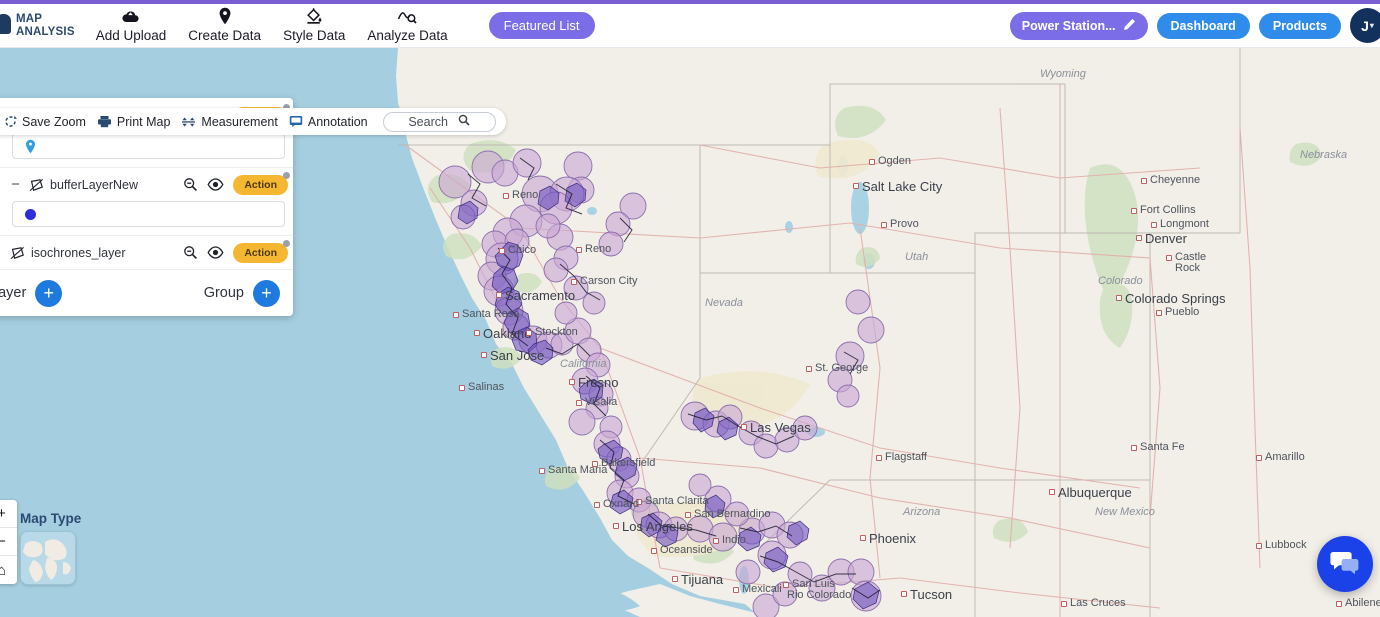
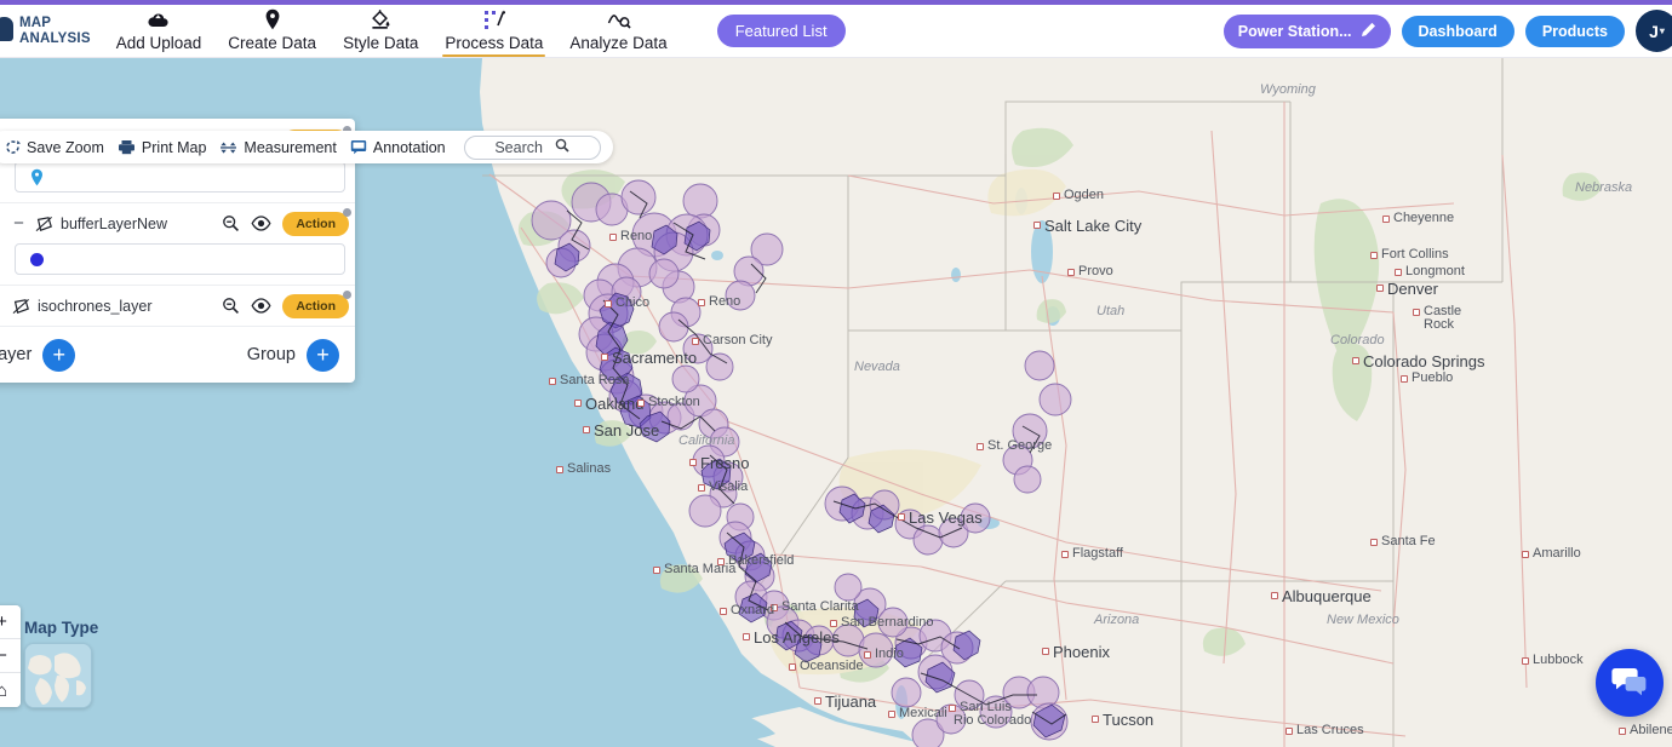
  MAP
  ANALYSIS
  Add Upload
  Create Data
  Style Data
+ Process Data
  Analyze Data
  Featured List
  Power Station...
  Dashboard
  Products
  J
  ▾
  Reno
  Chico
  Reno
  Carson City
  Sacramento
  Santa Rosa
  Oaklan
  Stockton
  San Jose
  Salinas
  Fresno
  Visalia
  Bakersfield
  Santa Maria
  Santa Clarita
  Oxnard
  Los Angeles
  San Bernardino
  Indio
  Oceanside
  Tijuana
  Mexicali
  San Luis
  Rio Colorado
  Las Vegas
  St. George
  Flagstaff
  Phoenix
  Tucson
  Ogden
  Salt Lake City
  Provo
  Cheyenne
  Fort Collins
  Longmont
  Denver
  Castle
  Rock
  Colorado Springs
  Pueblo
  Santa Fe
  Albuquerque
  Amarillo
  Lubbock
  Las Cruces
  Abilene
  Wyoming
  Nebraska
  Nevada
  Utah
  Colorado
  California
  Arizona
  New Mexico
  Save Zoom
  Print Map
  Measurement
  Annotation
  Search
  −
  bufferLayerNew
  Action
  isochrones_layer
  Action
  ayer
  +
  Group
  +
  +
  −
  ⌂
  Map Type
